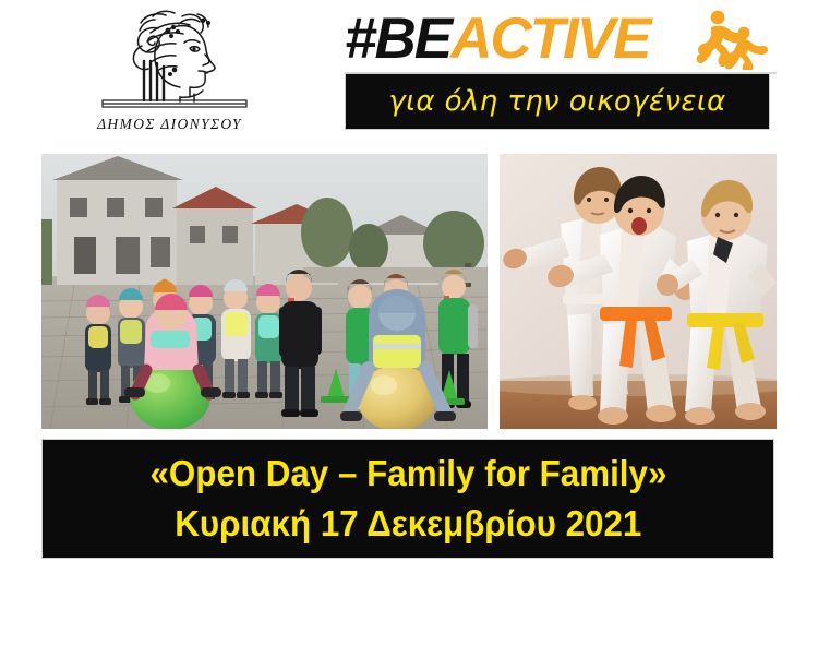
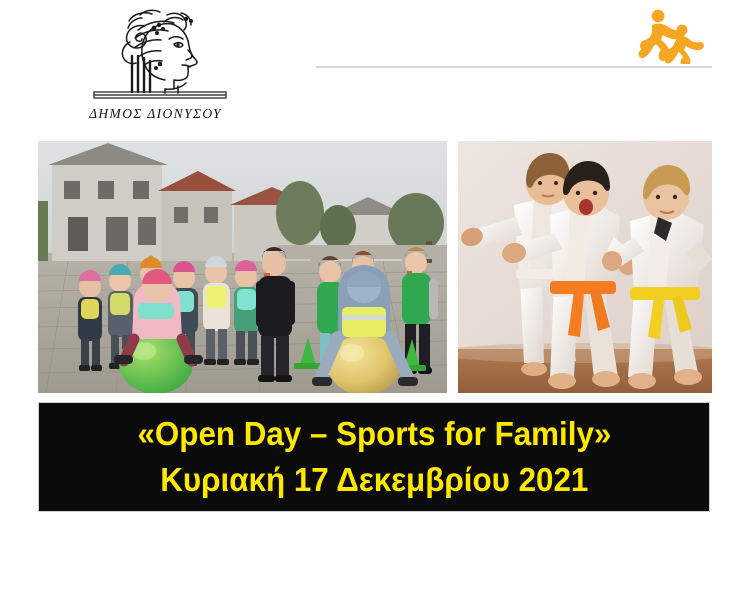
  ΔΗΜΟΣ ΔΙΟΝΥΣΟΥ
- #BEACTIVE
- για όλη την οικογένεια
- «Open Day – Family for Family»
+ «Open Day – Sports for Family»
  Κυριακή 17 Δεκεμβρίου 2021
